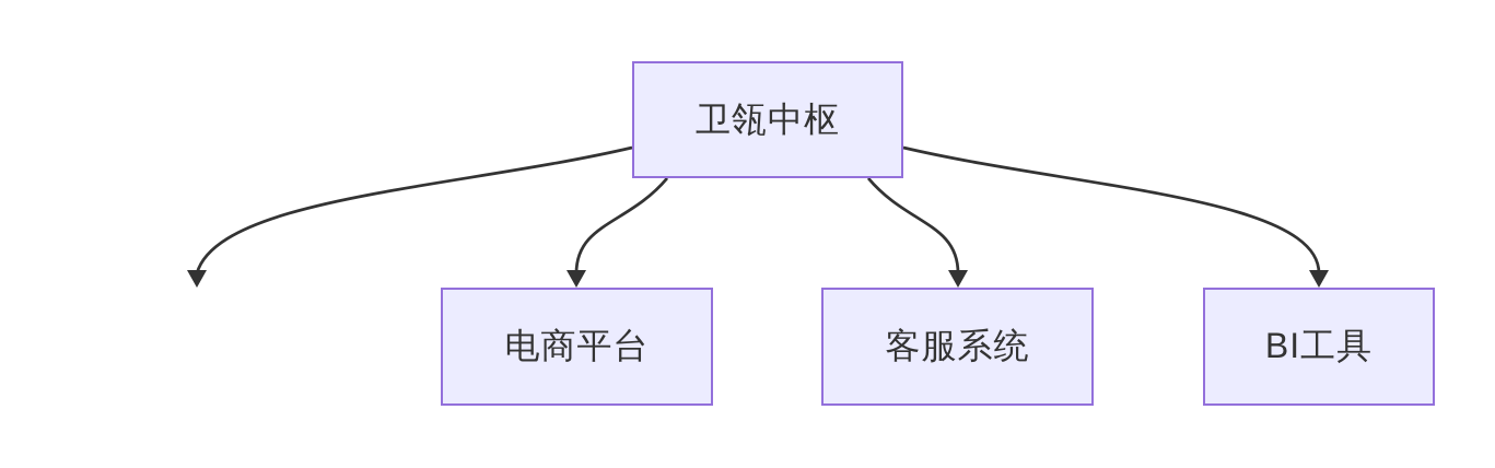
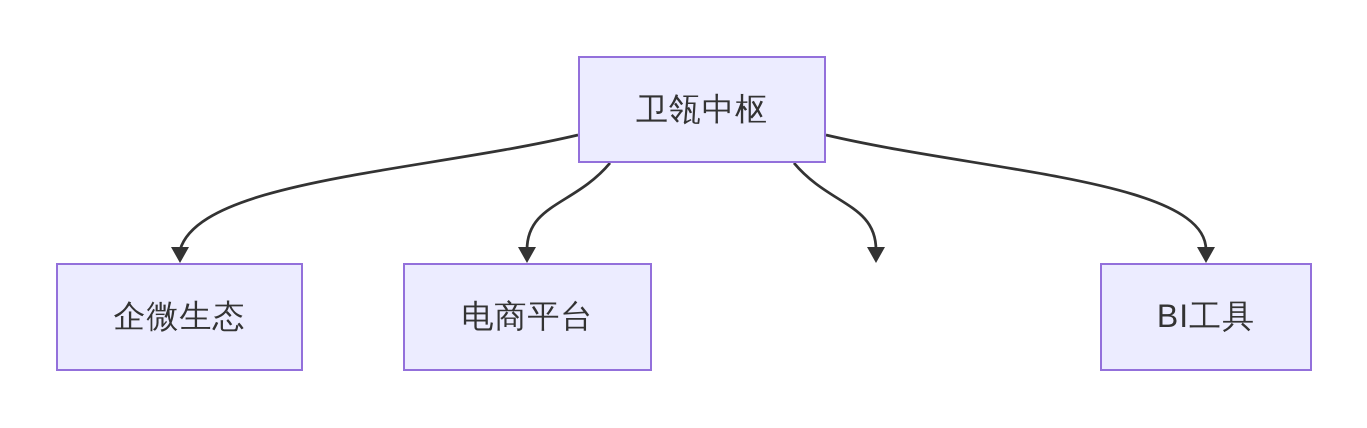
  卫瓴中枢
+ 企微生态
  电商平台
- 客服系统
  BI工具
